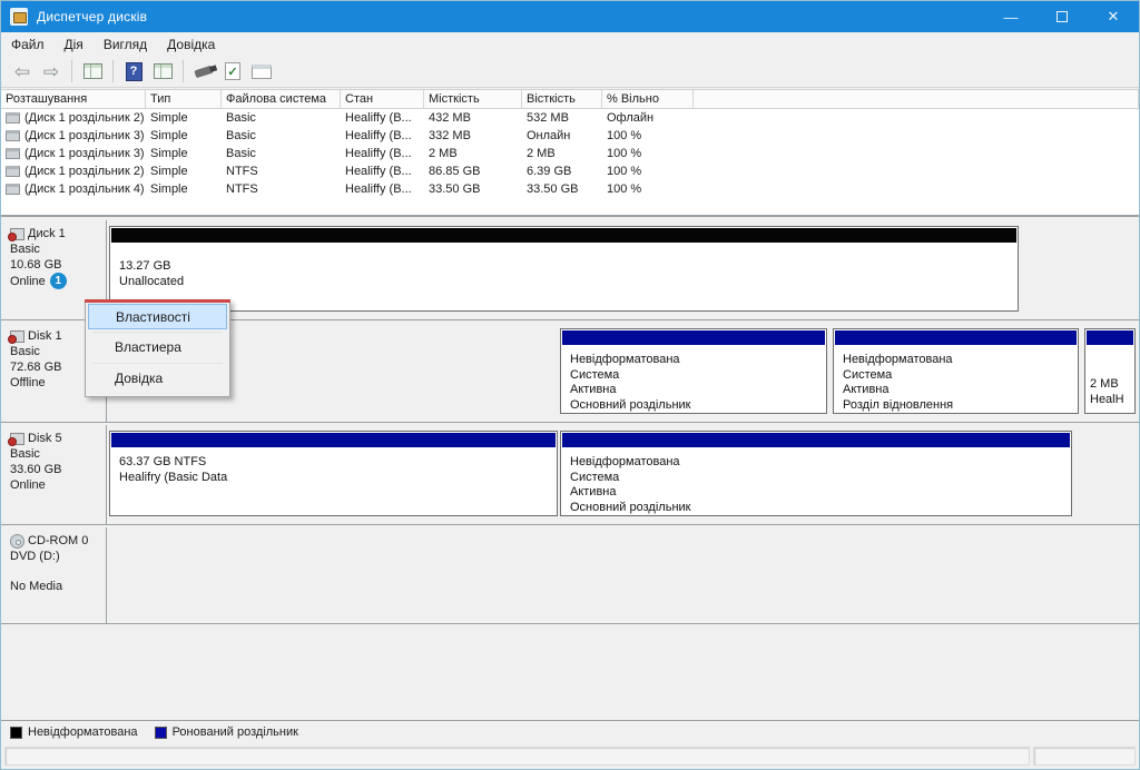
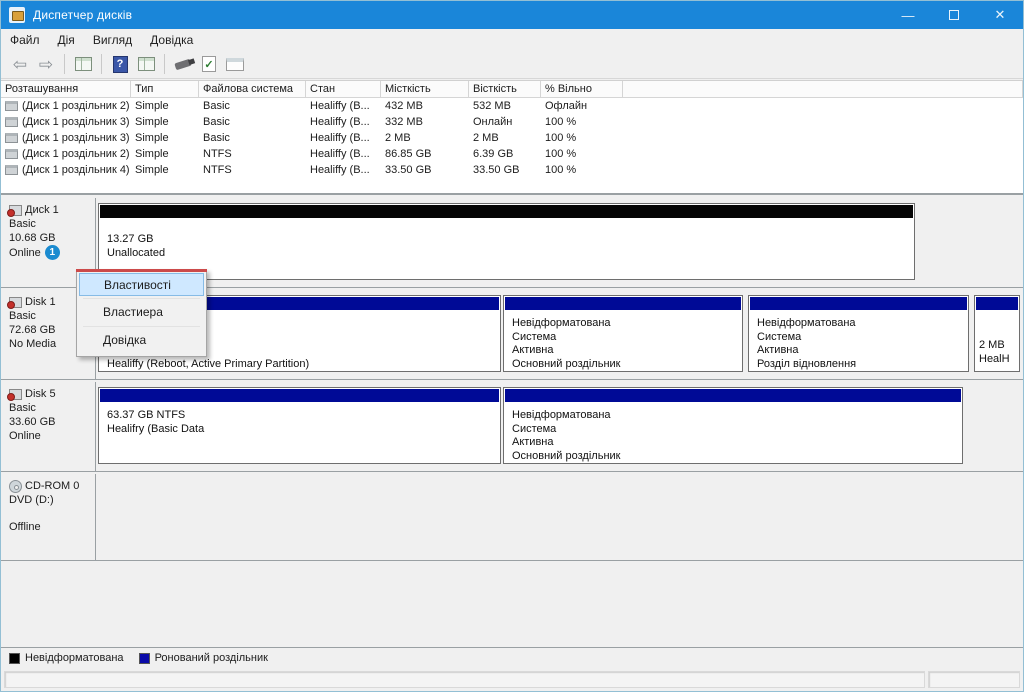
  Диспетчер дисків
  —
  ✕
  Файл
  Дія
  Вигляд
  Довідка
  ⇦
  ⇨
  ?
  ✓
  Розташування
  Тип
  Файлова система
  Стан
  Місткість
  Вісткість
  % Вільно
  (Диск 1 роздільник 2)
  Simple
  Basic
  Healiffy (B...
  432 MB
  532 MB
  Офлайн
  (Диск 1 роздільник 3)
  Simple
  Basic
  Healiffy (B...
  332 MB
  Онлайн
  100 %
  (Диск 1 роздільник 3)
  Simple
  Basic
  Healiffy (B...
  2 MB
  2 MB
  100 %
  (Диск 1 роздільник 2)
  Simple
  NTFS
  Healiffy (B...
  86.85 GB
  6.39 GB
  100 %
  (Диск 1 роздільник 4)
  Simple
  NTFS
  Healiffy (B...
  33.50 GB
  33.50 GB
  100 %
  Диck 1
  Basic
  10.68 GB
  Online
  1
  13.27 GB
  Unallocated
  Disk 1
  Basic
  72.68 GB
- Offline
+ No Media
+ Healiffy (Reboot, Active Primary Partition)
  Невідформатована
  Система
  Активна
  Основний роздільник
  Невідформатована
  Система
  Активна
  Розділ відновлення
  2 MB
  HealH
  Disk 5
  Basic
  33.60 GB
  Online
  63.37 GB NTFS
  Healifry (Basic Data
  Невідформатована
  Система
  Активна
  Основний роздільник
  CD-ROM 0
  DVD (D:)
- No Media
+ Offline
  Невідформатована
  Ронований роздільник
  Властивості
  Властиера
  Довідка
